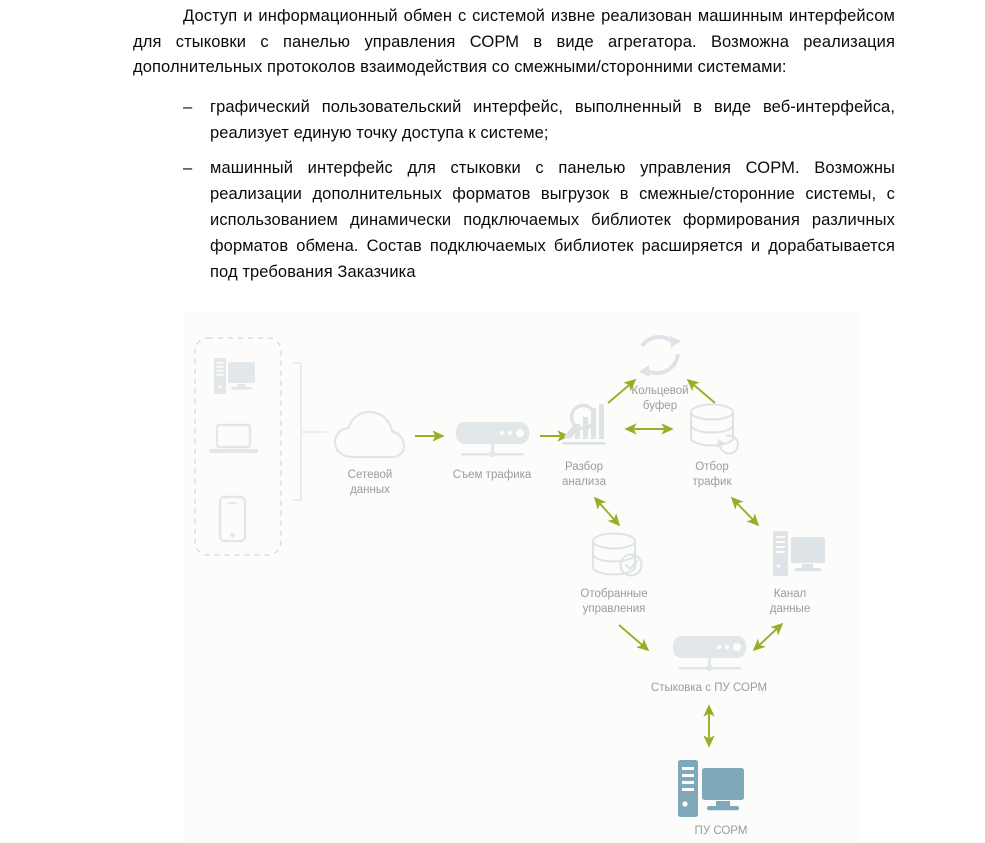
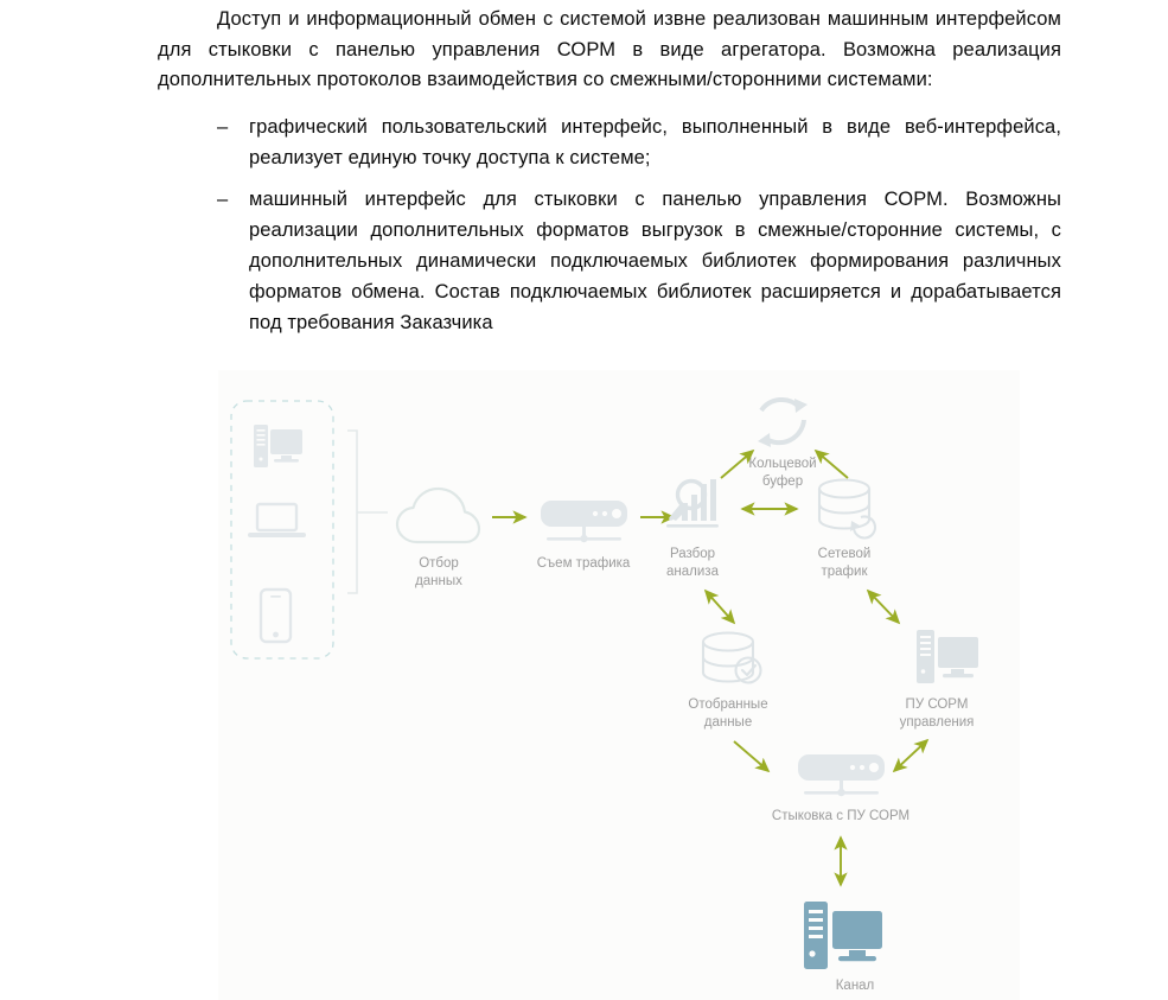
  Доступ и информационный обмен с системой извне реализован машинным интерфейсом для стыковки с панелью управления СОРМ в виде агрегатора. Возможна реализация дополнительных протоколов взаимодействия со смежными/сторонними системами:
  –
  графический пользовательский интерфейс, выполненный в виде веб-интерфейса, реализует единую точку доступа к системе;
  –
- машинный интерфейс для стыковки с панелью управления СОРМ. Возможны реализации дополнительных форматов выгрузок в смежные/сторонние системы, с использованием динамически подключаемых библиотек формирования различных форматов обмена. Состав подключаемых библиотек расширяется и дорабатывается под требования Заказчика
+ машинный интерфейс для стыковки с панелью управления СОРМ. Возможны реализации дополнительных форматов выгрузок в смежные/сторонние системы, с дополнительных динамически подключаемых библиотек формирования различных форматов обмена. Состав подключаемых библиотек расширяется и дорабатывается под требования Заказчика
- Сетевой
+ Отбор
  данных
  Съем трафика
  Разбор
  анализа
  Кольцевой
  буфер
- Отбор
+ Сетевой
  трафик
  Отобранные
- управления
+ данные
- Канал
+ ПУ СОРМ
- данные
+ управления
  Стыковка с ПУ СОРМ
- ПУ СОРМ
+ Канал
